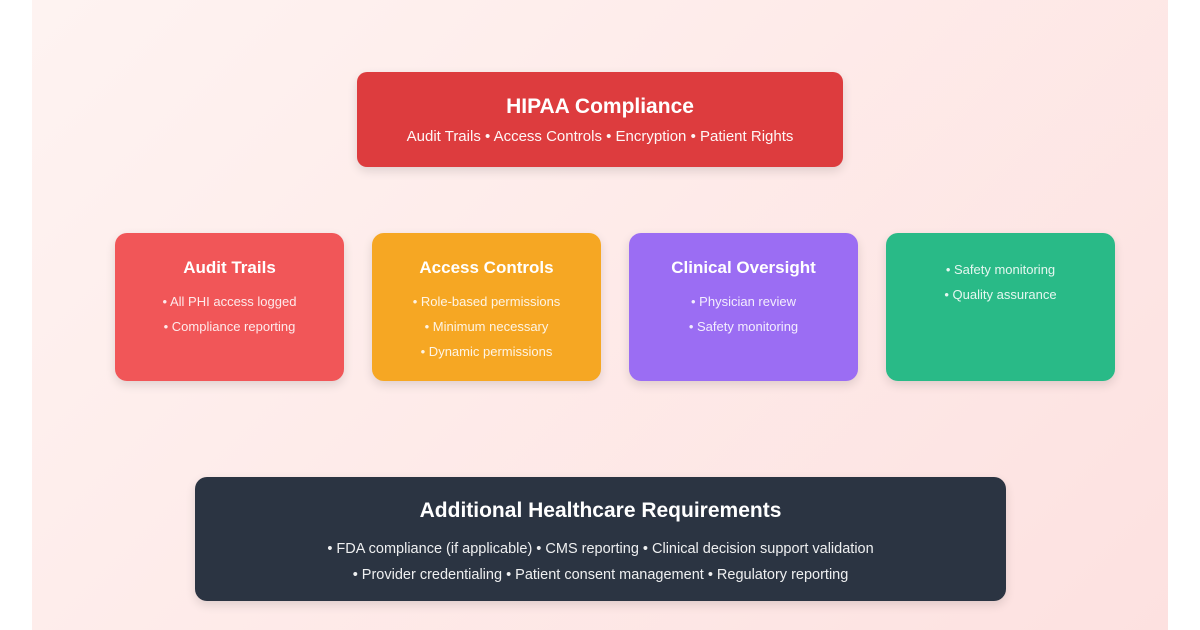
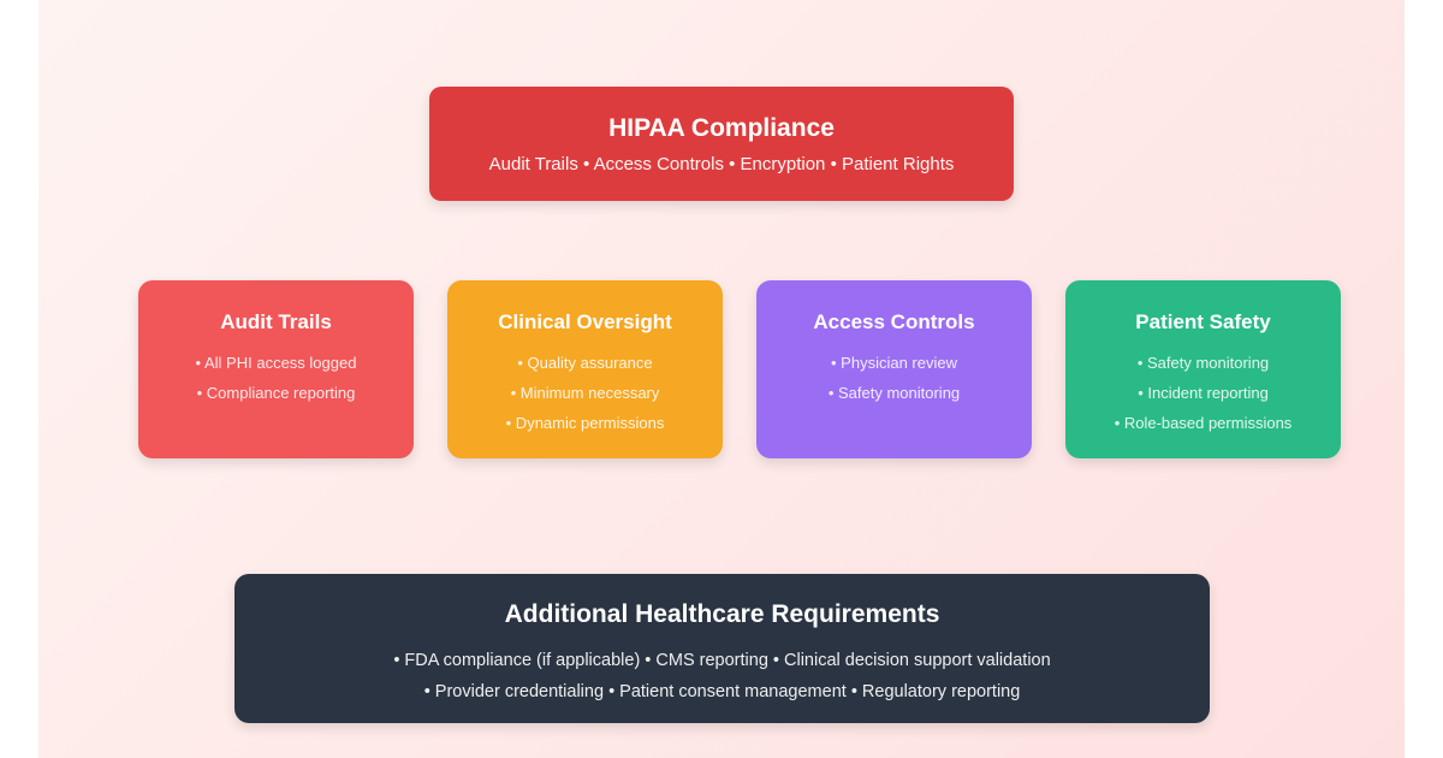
  HIPAA Compliance
  Audit Trails • Access Controls • Encryption • Patient Rights
  Audit Trails
  • All PHI access logged
  • Compliance reporting
- Access Controls
+ Clinical Oversight
- • Role-based permissions
+ • Quality assurance
  • Minimum necessary
  • Dynamic permissions
- Clinical Oversight
+ Access Controls
  • Physician review
  • Safety monitoring
+ Patient Safety
  • Safety monitoring
+ • Incident reporting
- • Quality assurance
+ • Role-based permissions
  Additional Healthcare Requirements
  • FDA compliance (if applicable) • CMS reporting • Clinical decision support validation
  • Provider credentialing • Patient consent management • Regulatory reporting
